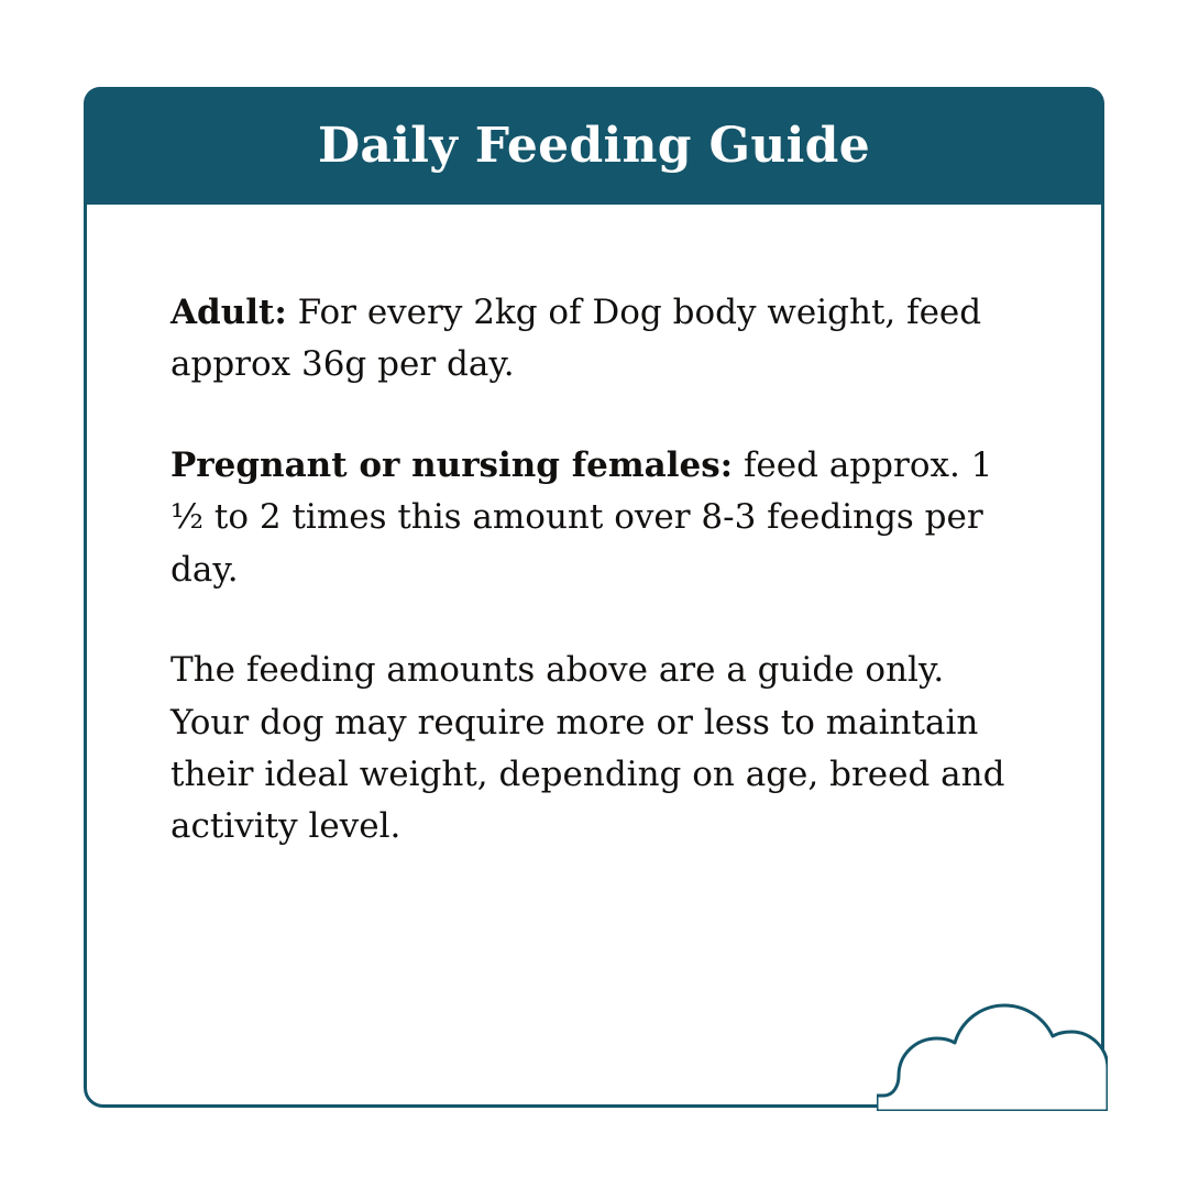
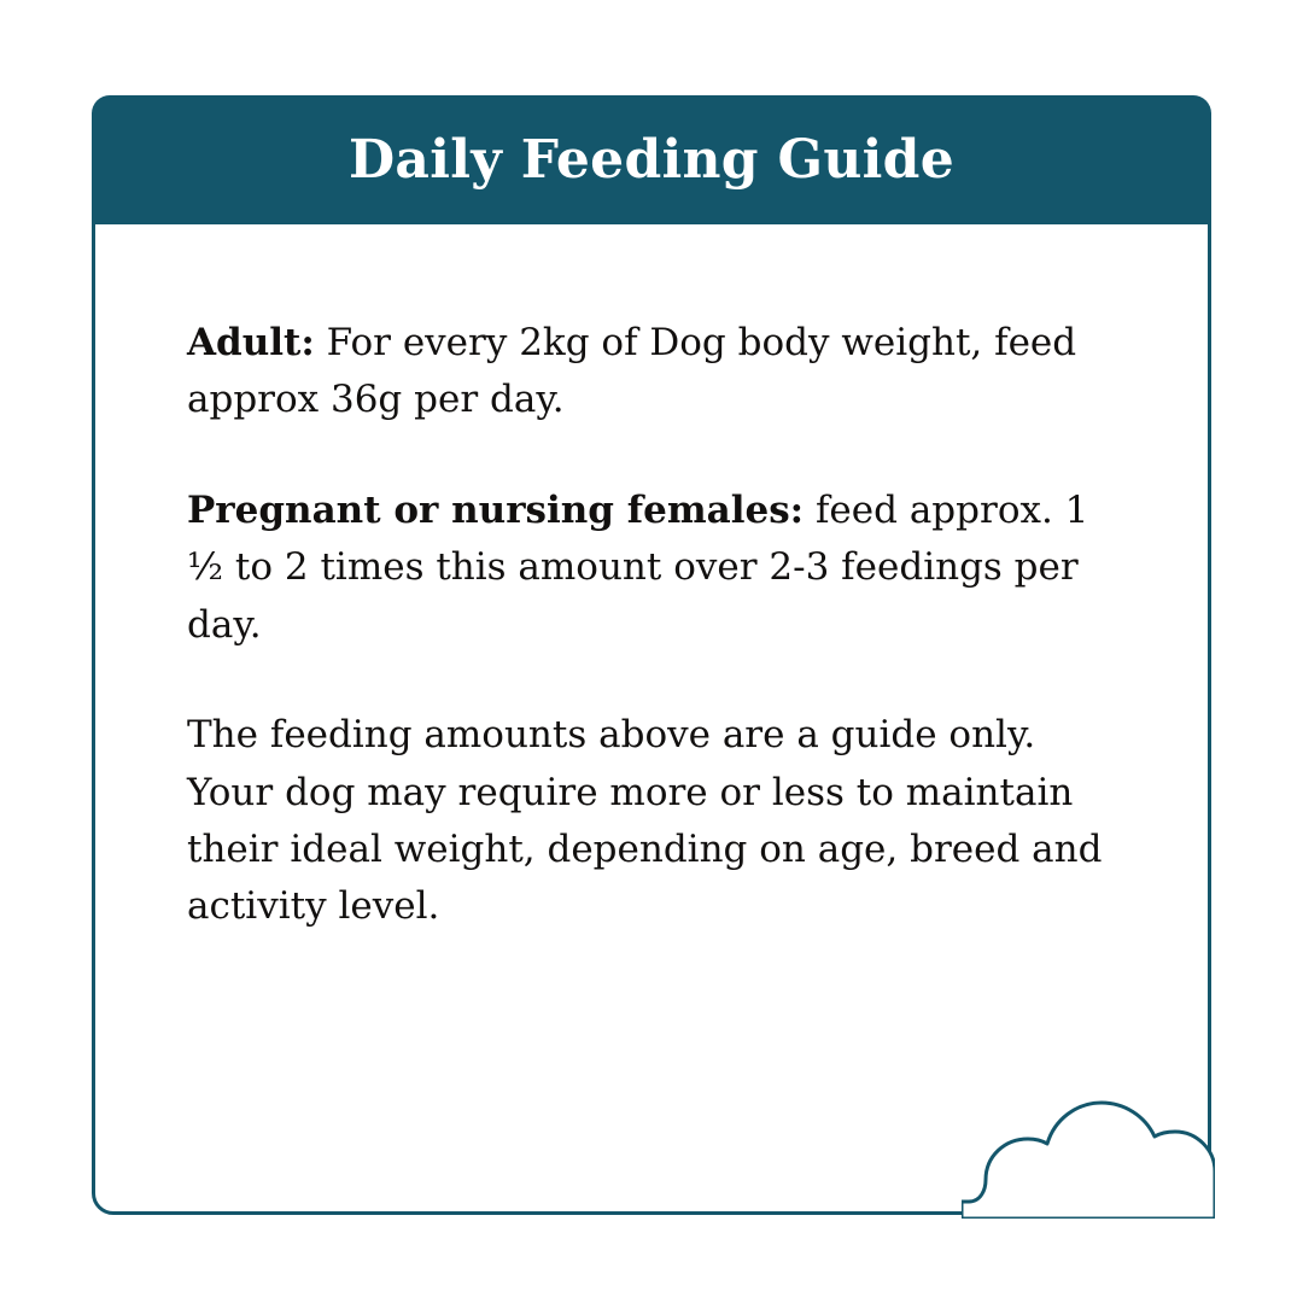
  Daily Feeding Guide
  Adult: For every 2kg of Dog body weight, feed approx 36g per day.
- Pregnant or nursing females: feed approx. 1 ½ to 2 times this amount over 8-3 feedings per day.
+ Pregnant or nursing females: feed approx. 1 ½ to 2 times this amount over 2-3 feedings per day.
  The feeding amounts above are a guide only. Your dog may require more or less to maintain their ideal weight, depending on age, breed and activity level.
